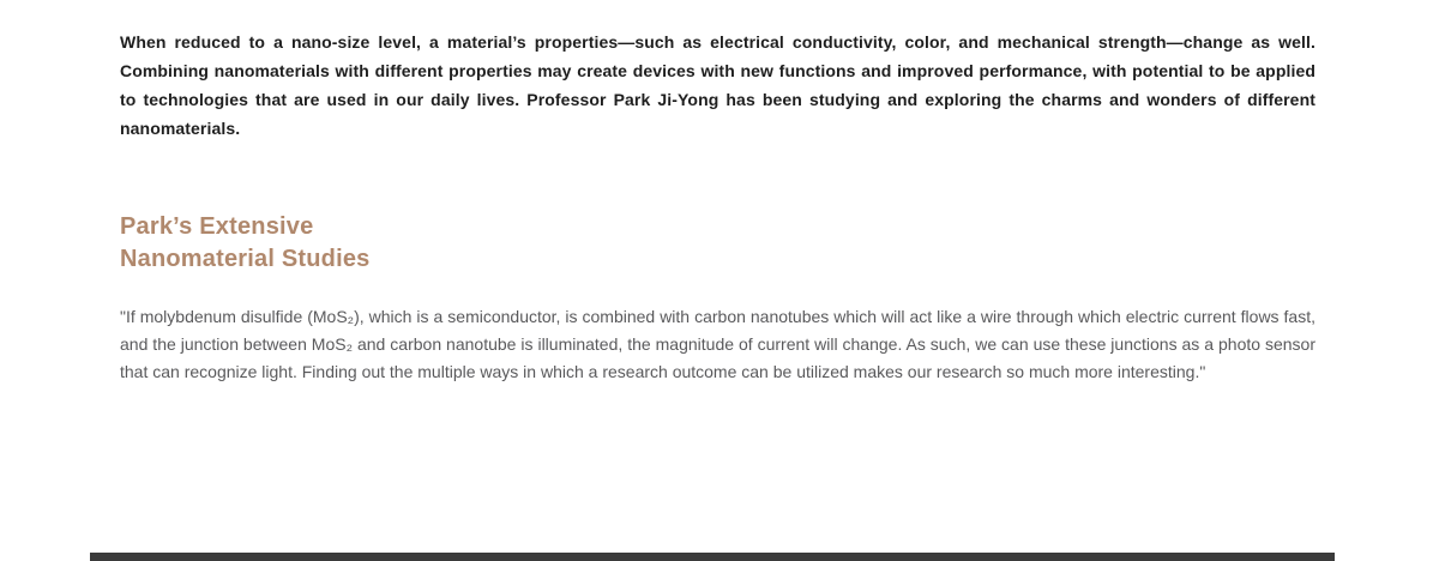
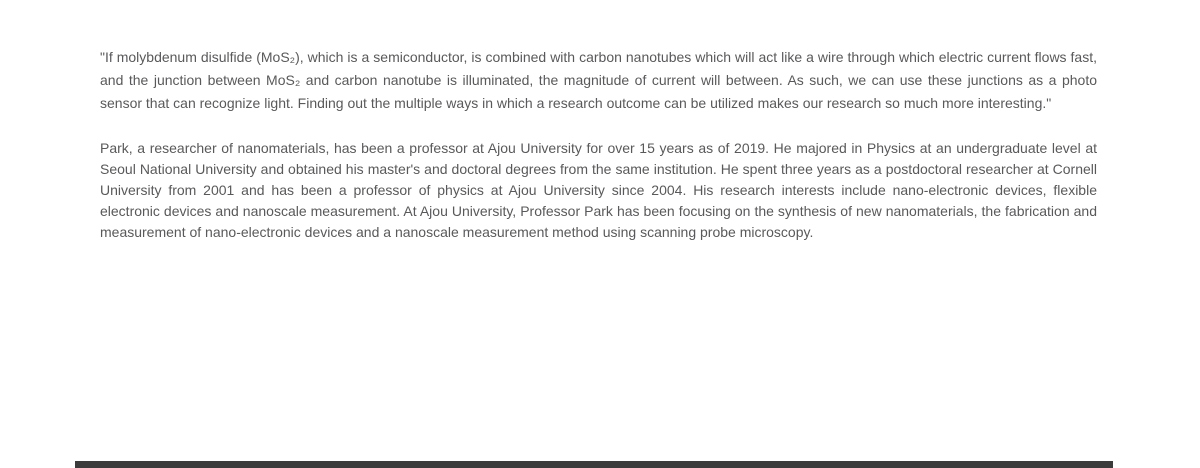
- When reduced to a nano-size level, a material’s properties—such as electrical conductivity, color, and mechanical strength—change as well. Combining nanomaterials with different properties may create devices with new functions and improved performance, with potential to be applied to technologies that are used in our daily lives. Professor Park Ji-Yong has been studying and exploring the charms and wonders of different nanomaterials.
- Park’s Extensive
- Nanomaterial Studies
- "If molybdenum disulfide (MoS₂), which is a semiconductor, is combined with carbon nanotubes which will act like a wire through which electric current flows fast, and the junction between MoS₂ and carbon nanotube is illuminated, the magnitude of current will change. As such, we can use these junctions as a photo sensor that can recognize light. Finding out the multiple ways in which a research outcome can be utilized makes our research so much more interesting."
+ "If molybdenum disulfide (MoS₂), which is a semiconductor, is combined with carbon nanotubes which will act like a wire through which electric current flows fast, and the junction between MoS₂ and carbon nanotube is illuminated, the magnitude of current will between. As such, we can use these junctions as a photo sensor that can recognize light. Finding out the multiple ways in which a research outcome can be utilized makes our research so much more interesting."
+ Park, a researcher of nanomaterials, has been a professor at Ajou University for over 15 years as of 2019. He majored in Physics at an undergraduate level at Seoul National University and obtained his master's and doctoral degrees from the same institution. He spent three years as a postdoctoral researcher at Cornell University from 2001 and has been a professor of physics at Ajou University since 2004. His research interests include nano-electronic devices, flexible electronic devices and nanoscale measurement. At Ajou University, Professor Park has been focusing on the synthesis of new nanomaterials, the fabrication and measurement of nano-electronic devices and a nanoscale measurement method using scanning probe microscopy.
